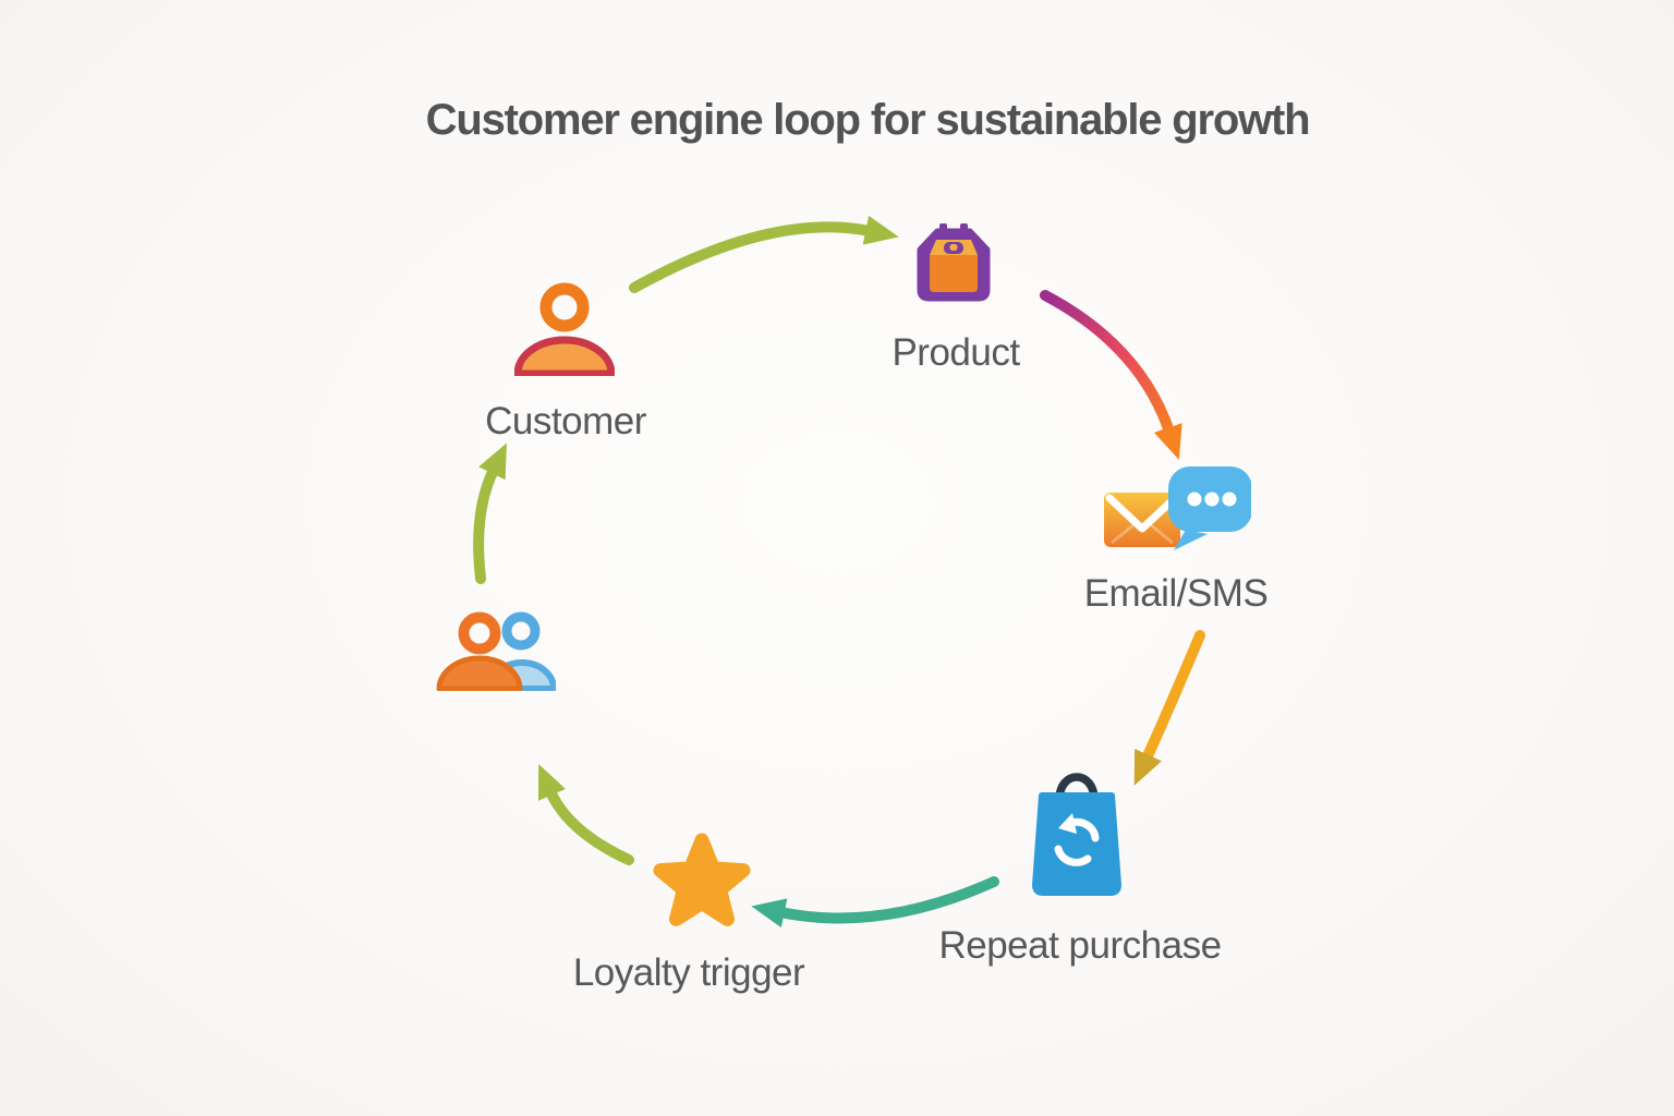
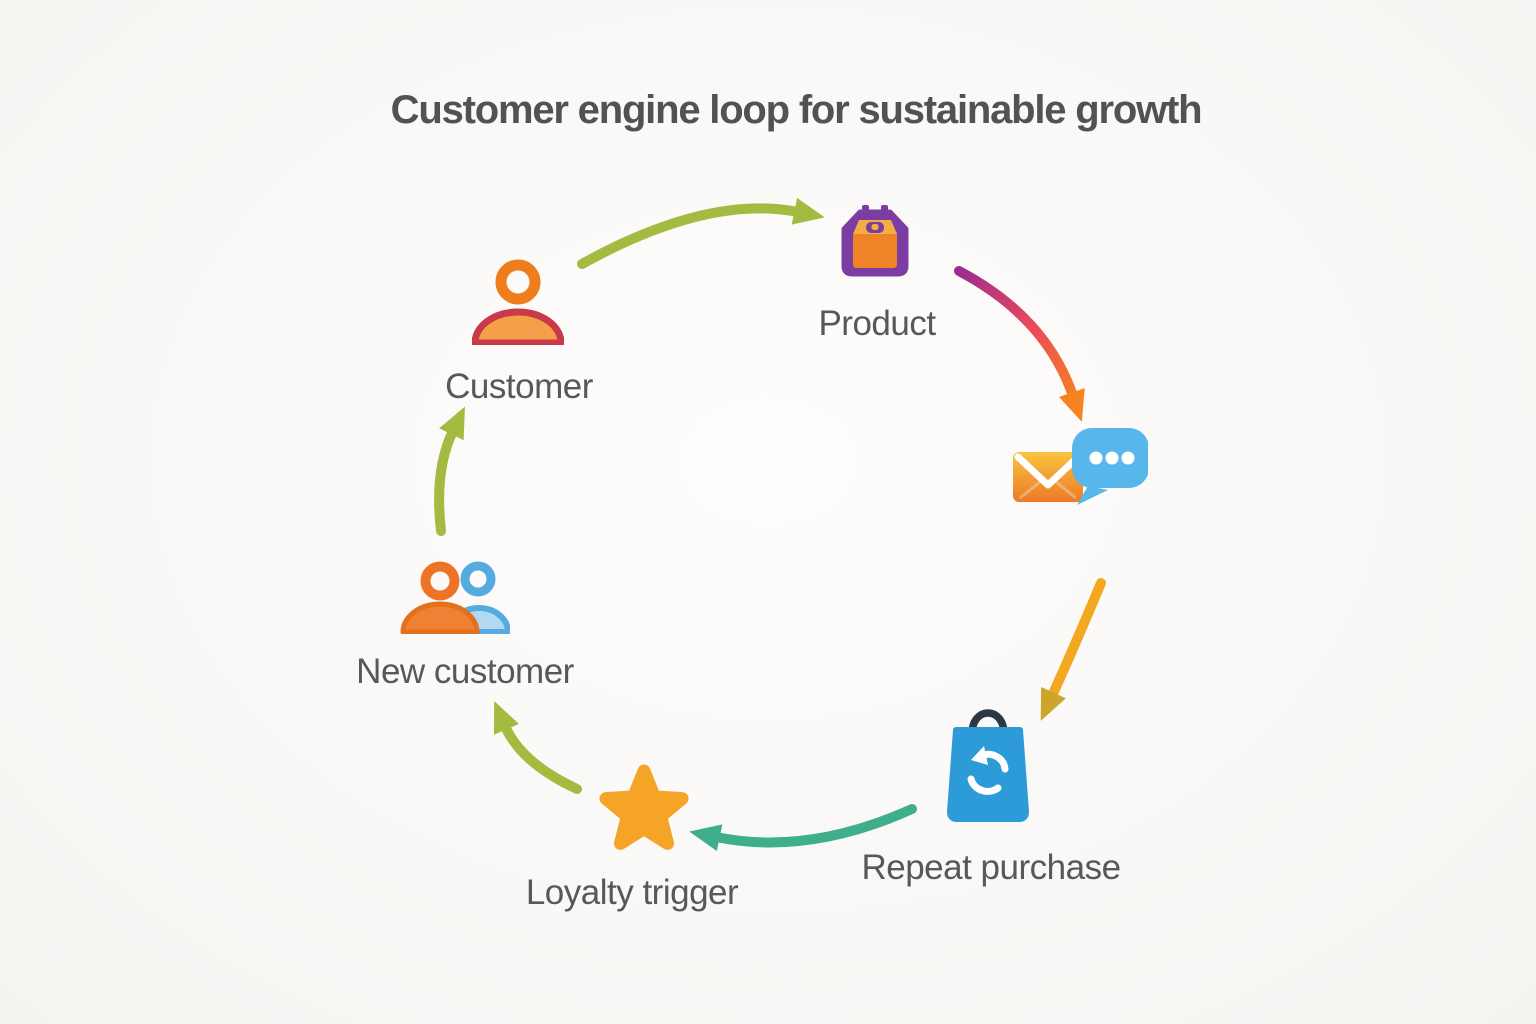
  Customer engine loop for sustainable growth
  Customer
  Product
- Email/SMS
  Repeat purchase
  Loyalty trigger
+ New customer
